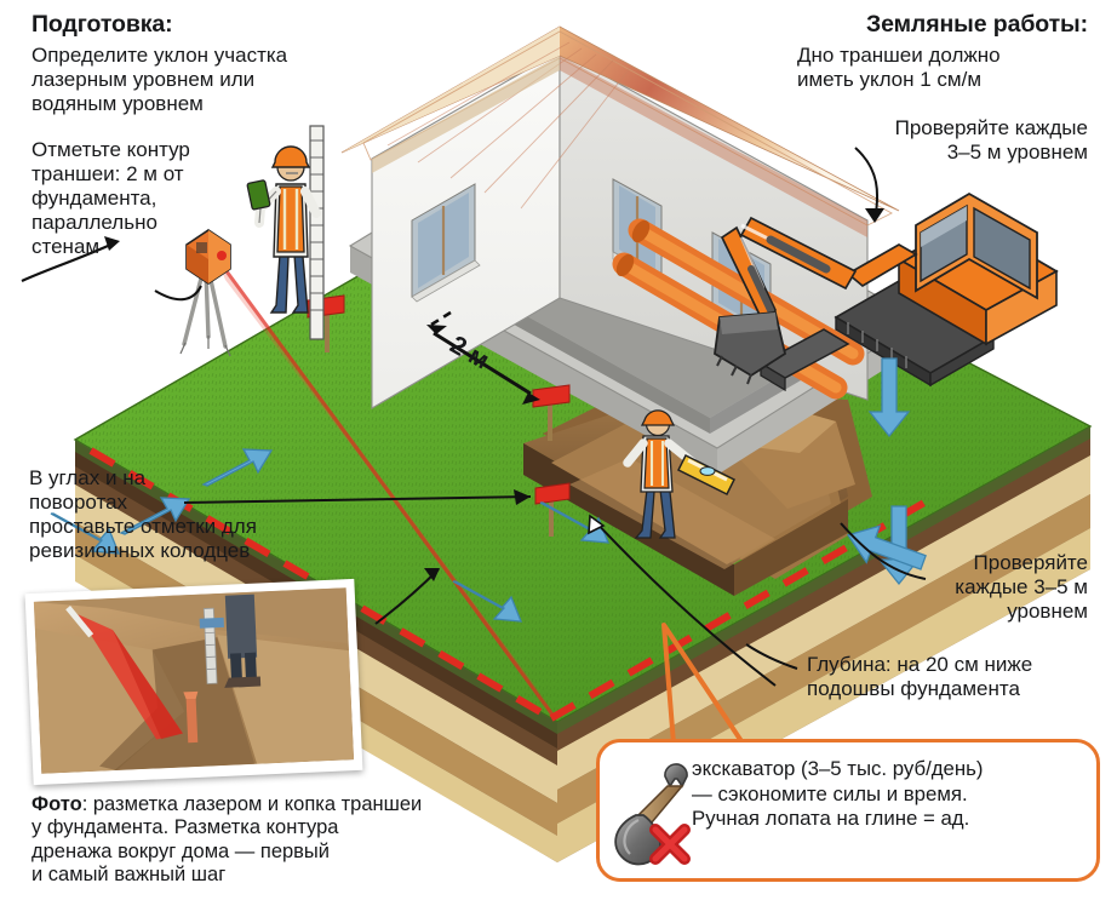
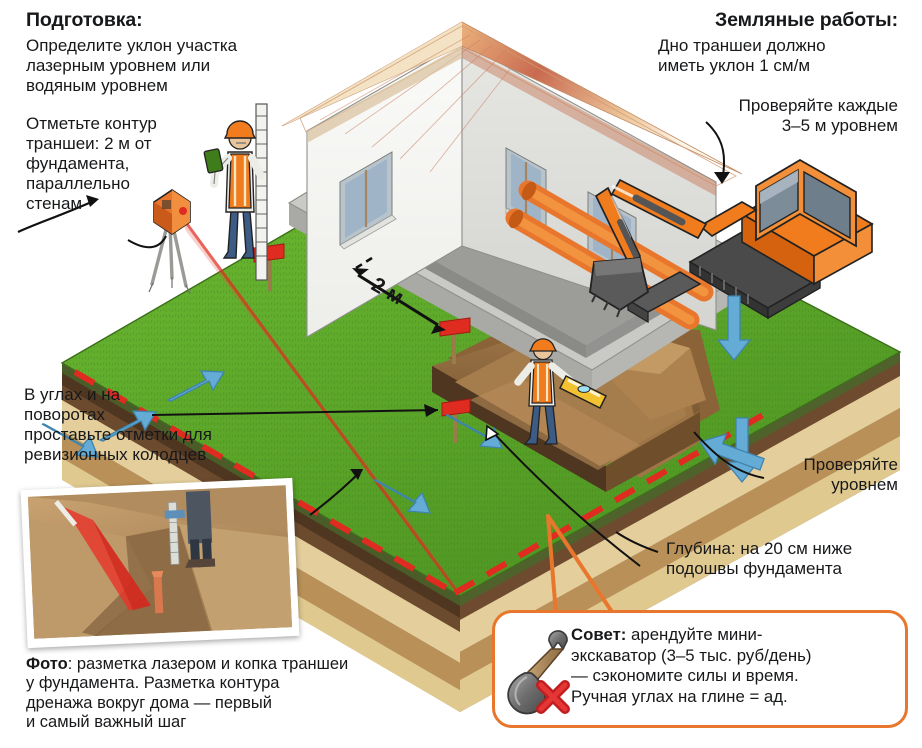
+ Совет: арендуйте мини-
  экскаватор (3–5 тыс. руб/день)
  — сэкономите силы и время.
- Ручная лопата на глине = ад.
+ Ручная углах на глине = ад.
  Подготовка:
  Определите уклон участка
  лазерным уровнем или
  водяным уровнем
  Отметьте контур
  траншеи: 2 м от
  фундамента,
  параллельно
  стенам
  В углах и на
  поворотах
  проставьте отметки для
  ревизионных колодцев
  Земляные работы:
  Дно траншеи должно
  иметь уклон 1 см/м
  Проверяйте каждые
  3–5 м уровнем
  Проверяйте
- каждые 3–5 м
  уровнем
  Глубина: на 20 см ниже
  подошвы фундамента
  Фото: разметка лазером и копка траншеи
  у фундамента. Разметка контура
  дренажа вокруг дома — первый
  и самый важный шаг
